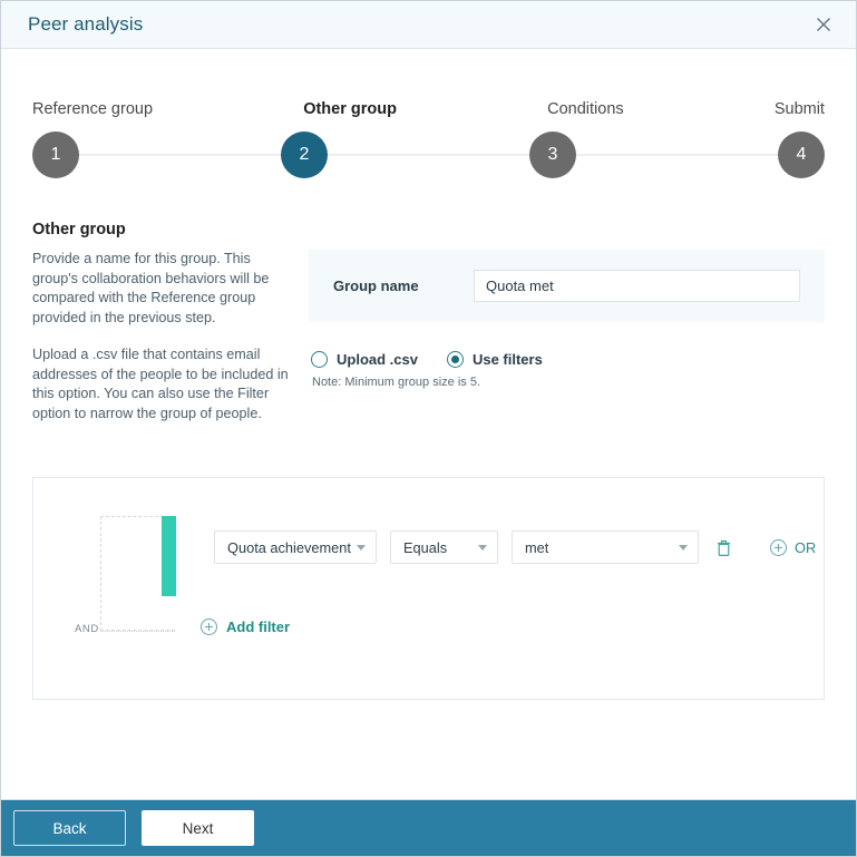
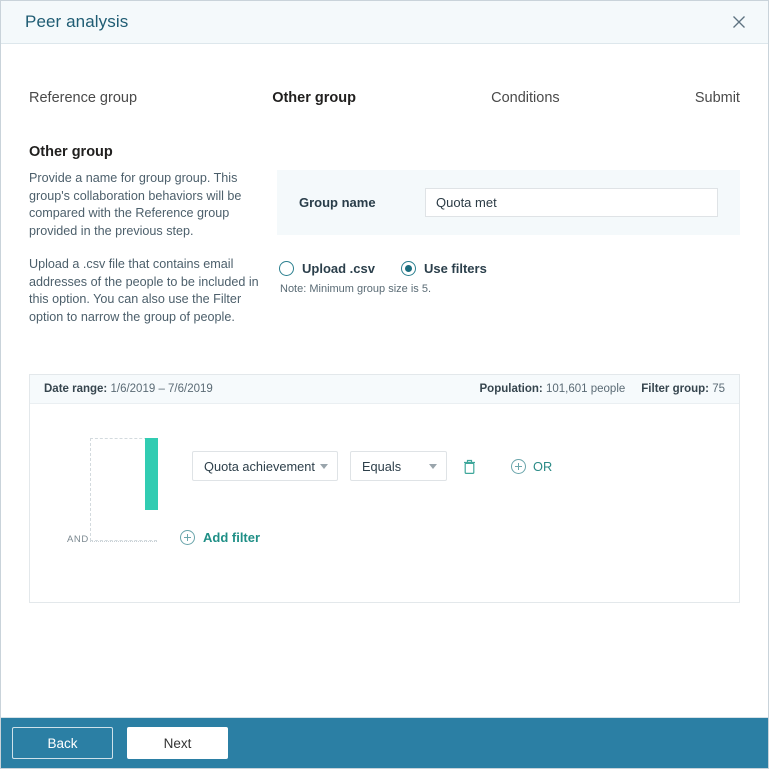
  Peer analysis
  Reference group
  Other group
  Conditions
  Submit
- 1
- 2
- 3
- 4
  Other group
- Provide a name for this group. This group's collaboration behaviors will be compared with the Reference group provided in the previous step.
+ Provide a name for group group. This group's collaboration behaviors will be compared with the Reference group provided in the previous step.
  Upload a .csv file that contains email addresses of the people to be included in this option. You can also use the Filter option to narrow the group of people.
  Group name
  Quota met
  Upload .csv
  Use filters
  Note: Minimum group size is 5.
+ Date range: 1/6/2019 – 7/6/2019
+ Population: 101,601 people
+ Filter group: 75
  AND
  Quota achievement
  Equals
- met
  OR
  Add filter
  Back
  Next
